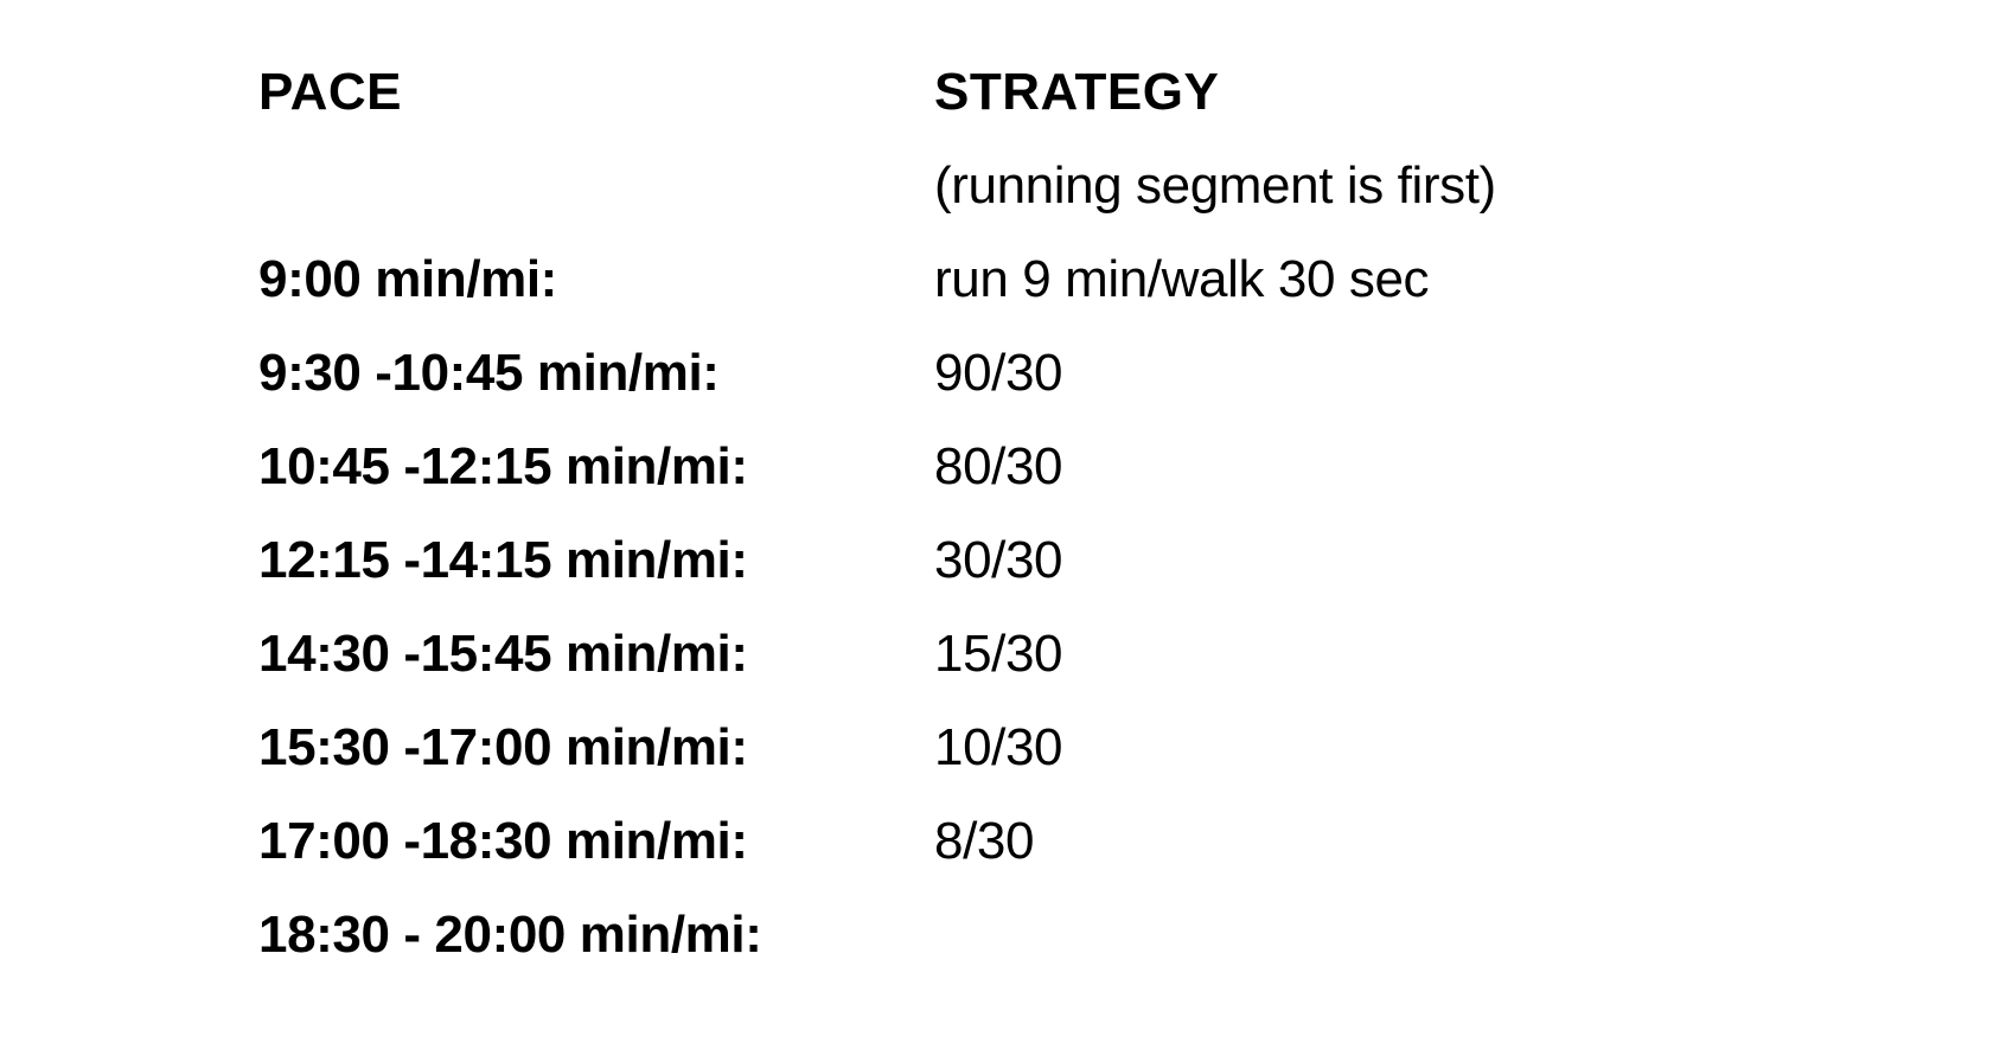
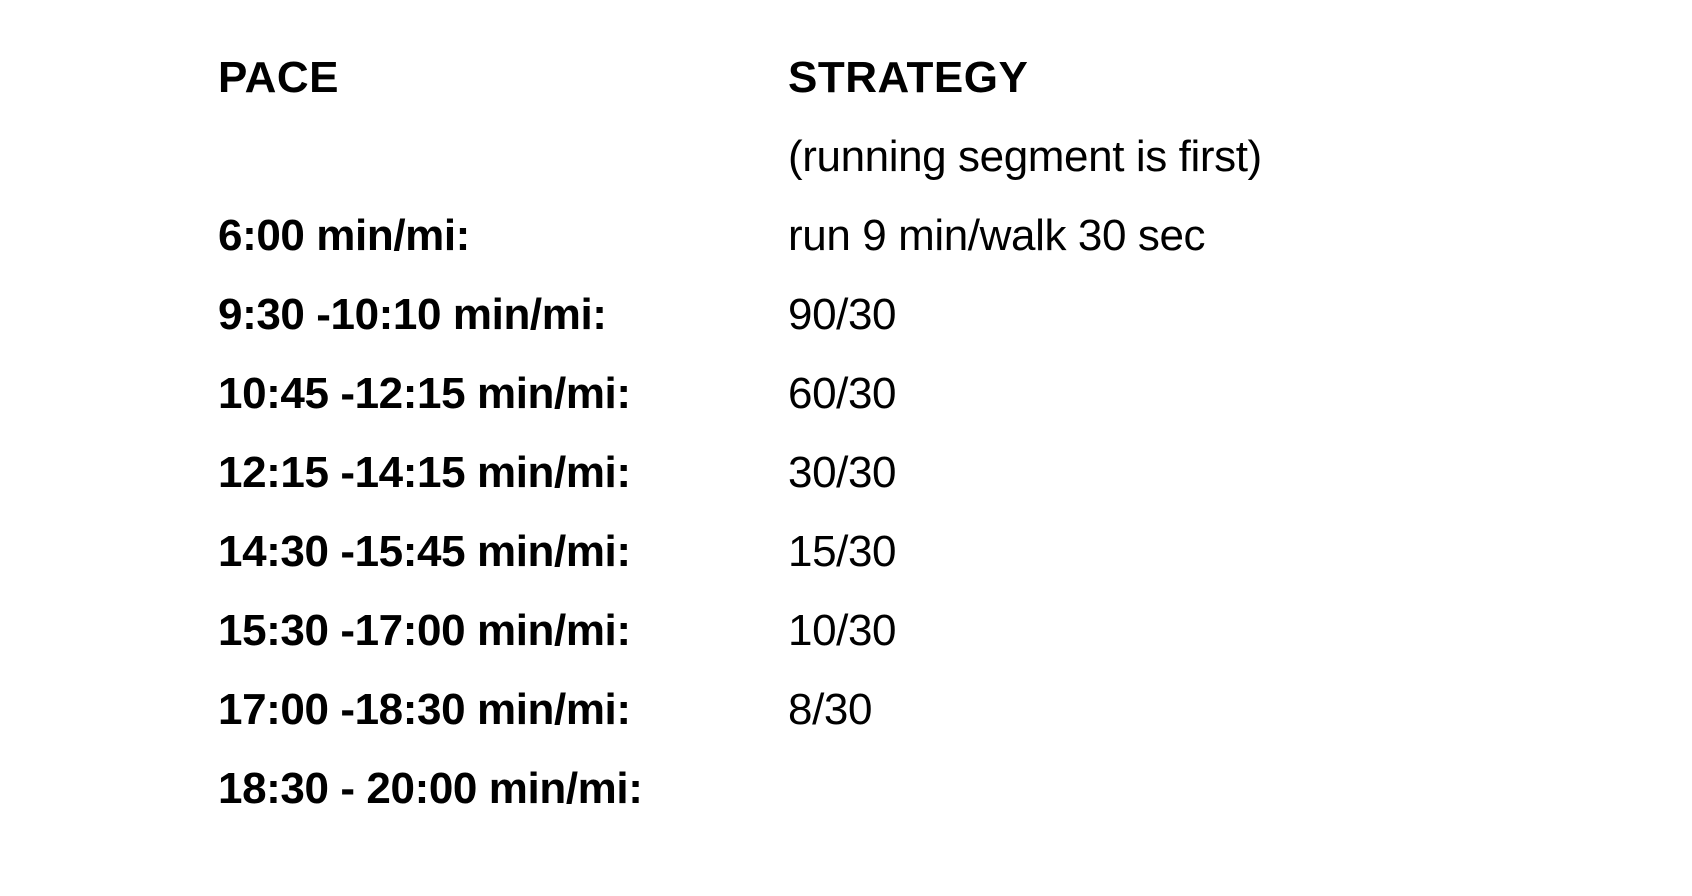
  PACE
  STRATEGY
  (running segment is first)
- 9:00 min/mi:
+ 6:00 min/mi:
  run 9 min/walk 30 sec
- 9:30 -10:45 min/mi:
+ 9:30 -10:10 min/mi:
  90/30
  10:45 -12:15 min/mi:
- 80/30
+ 60/30
  12:15 -14:15 min/mi:
  30/30
  14:30 -15:45 min/mi:
  15/30
  15:30 -17:00 min/mi:
  10/30
  17:00 -18:30 min/mi:
  8/30
  18:30 - 20:00 min/mi:
